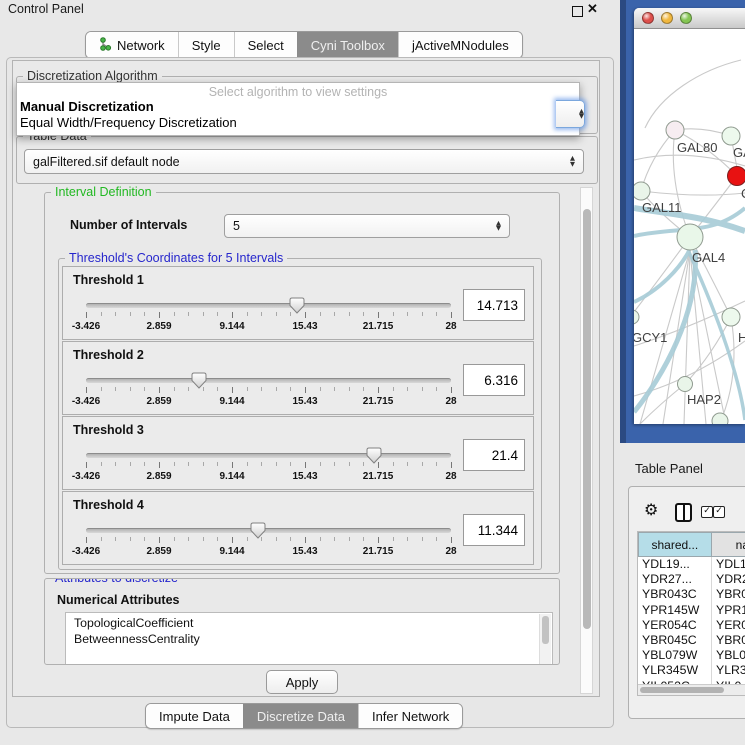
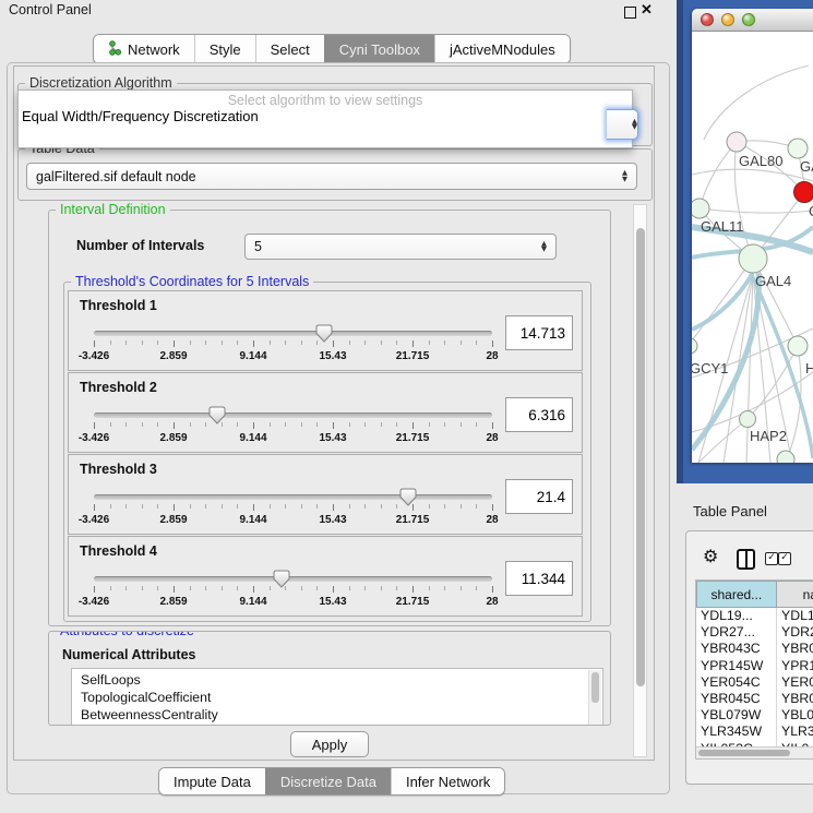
  Control Panel
  ✕
  Network
  Style
  Select
  Cyni Toolbox
  jActiveMNodules
  Discretization Algorithm
  Select algorithm to view settings
- Manual Discretization
  Equal Width/Frequency Discretization
  ▲
  ▼
  Table Data
  galFiltered.sif default node
  ▲
  ▼
  Interval Definition
  Number of Intervals
  5
  ▲
  ▼
  Threshold's Coordinates for 5 Intervals
  Threshold 1
  -3.426
  2.859
  9.144
  15.43
  21.715
  28
  14.713
  Threshold 2
  -3.426
  2.859
  9.144
  15.43
  21.715
  28
  6.316
  Threshold 3
  -3.426
  2.859
  9.144
  15.43
  21.715
  28
  21.4
  Threshold 4
  -3.426
  2.859
  9.144
  15.43
  21.715
  28
  11.344
  Numerical Attributes
+ SelfLoops
  TopologicalCoefficient
  BetweennessCentrality
  Apply
  Impute Data
  Discretize Data
  Infer Network
  GAL80
  GAL11
  GAL4
  GCY1
  H
  HAP2
  Table Panel
  ⚙
  ✓
  ✓
  shared...
  YDL19...
  YDL1
  YDR27...
  YDR
  YBR043C
  YBR
  YPR145W
  YPR
  YER054C
  YER
  YBR045C
  YBR
  YBL079W
  YBL0
  YLR345W
  YLR3
